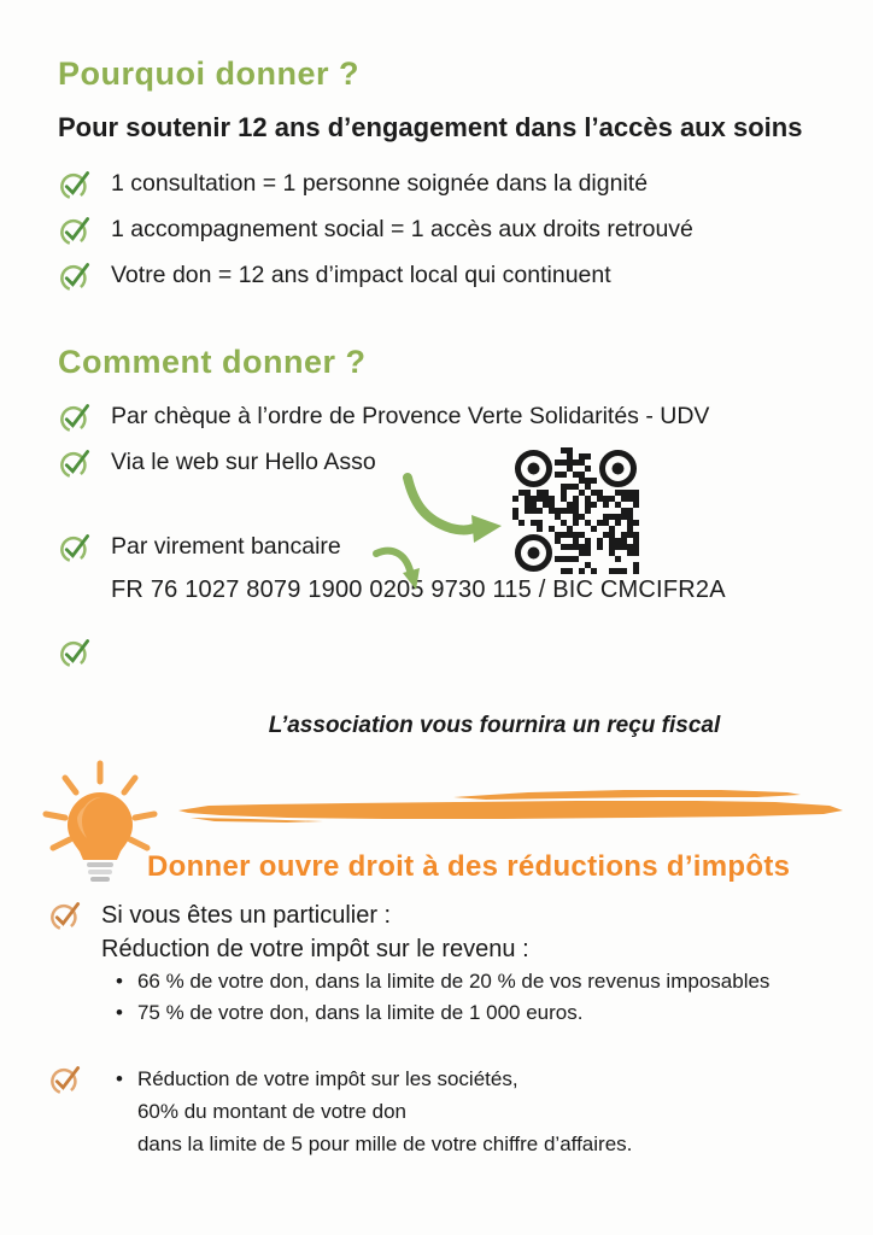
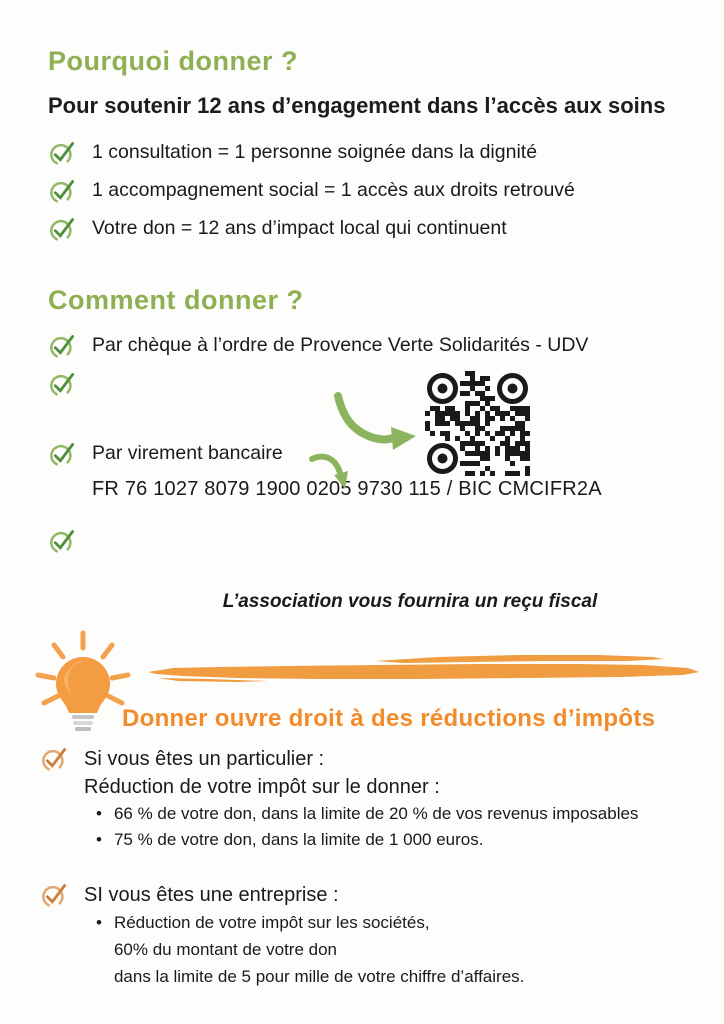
  Pourquoi donner ?
  Pour soutenir 12 ans d’engagement dans l’accès aux soins
  1 consultation = 1 personne soignée dans la dignité
  1 accompagnement social = 1 accès aux droits retrouvé
  Votre don = 12 ans d’impact local qui continuent
  Comment donner ?
  Par chèque à l’ordre de Provence Verte Solidarités - UDV
- Via le web sur Hello Asso
  Par virement bancaire
  FR 76 1027 8079 1900 0205 9730 115 / BIC CMCIFR2A
  L’association vous fournira un reçu fiscal
  Donner ouvre droit à des réductions d’impôts
  Si vous êtes un particulier :
- Réduction de votre impôt sur le revenu :
+ Réduction de votre impôt sur le donner :
  66 % de votre don, dans la limite de 20 % de vos revenus imposables
  75 % de votre don, dans la limite de 1 000 euros.
+ SI vous êtes une entreprise :
  •
  Réduction de votre impôt sur les sociétés,
  60% du montant de votre don
  dans la limite de 5 pour mille de votre chiffre d’affaires.
